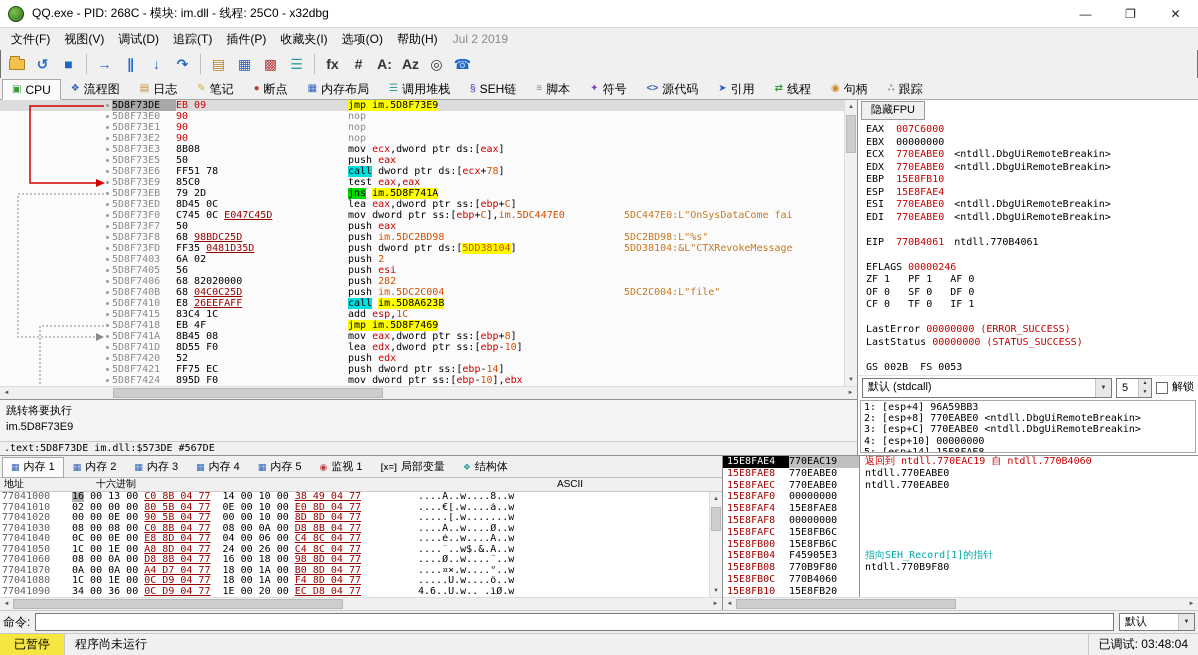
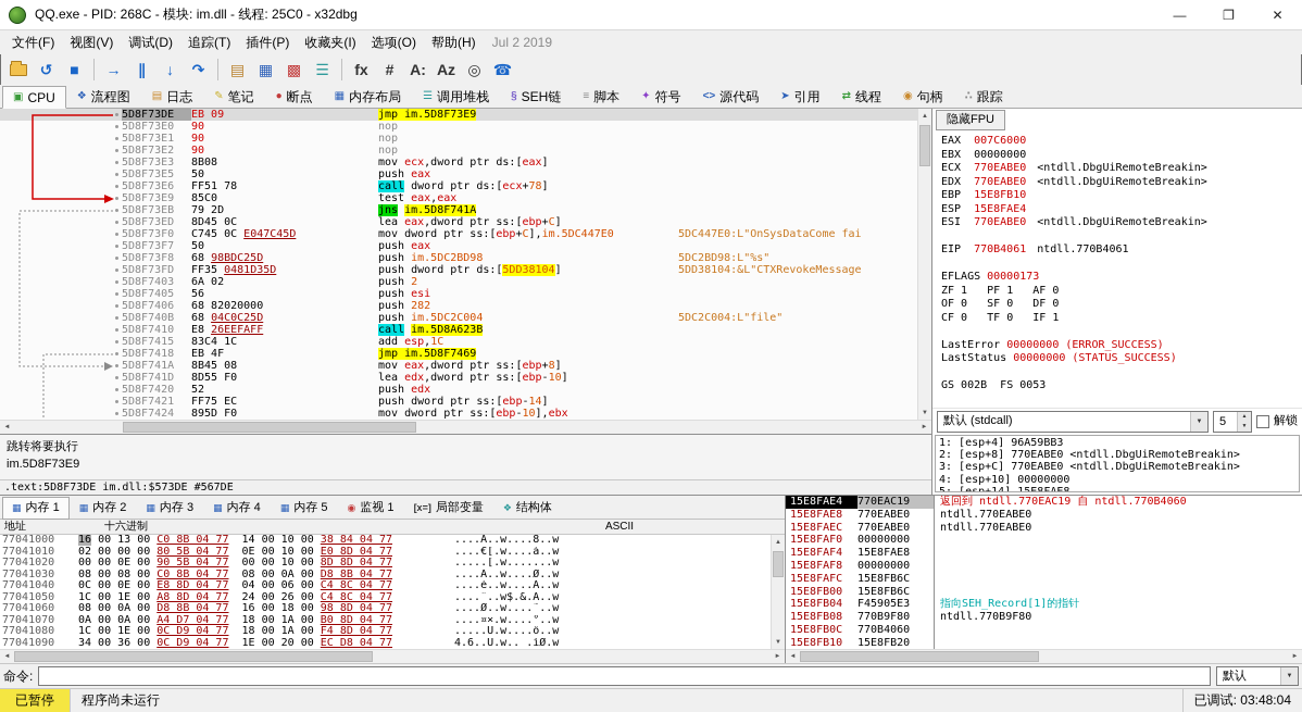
  QQ.exe - PID: 268C - 模块: im.dll - 线程: 25C0 - x32dbg
  —
  ❐
  ✕
  文件(F)
  视图(V)
  调试(D)
  追踪(T)
  插件(P)
  收藏夹(I)
  选项(O)
  帮助(H)
  Jul 2 2019
  ↺
  ■
  →
  ∥
  ↓
  ↷
  ▤
  ▦
  ▩
  ☰
  fx
  #
  A:
  Az
  ◎
  ☎
  ▣
  CPU
  ❖
  流程图
  ▤
  日志
  ✎
  笔记
  ●
  断点
  ▦
  内存布局
  ☰
  调用堆栈
  §
  SEH链
  ≡
  脚本
  ✦
  符号
  <>
  源代码
  ➤
  引用
  ⇄
  线程
  ◉
  句柄
  ∴
  跟踪
  5D8F73DE
  EB 09
  jmp im.5D8F73E9
  5D8F73E0
  90
  nop
  5D8F73E1
  90
  nop
  5D8F73E2
  90
  nop
  5D8F73E3
  8B08
  mov ecx,dword ptr ds:[eax]
  5D8F73E5
  50
  push eax
  5D8F73E6
  FF51 78
  call dword ptr ds:[ecx+78]
  5D8F73E9
  85C0
  test eax,eax
  5D8F73EB
  79 2D
  jns im.5D8F741A
  5D8F73ED
  8D45 0C
  lea eax,dword ptr ss:[ebp+C]
  5D8F73F0
  C745 0C E047C45D
  mov dword ptr ss:[ebp+C],im.5DC447E0
  5DC447E0:L"OnSysDataCome fai
  5D8F73F7
  50
  push eax
  5D8F73F8
  68 98BDC25D
  push im.5DC2BD98
  5DC2BD98:L"%s"
  5D8F73FD
  FF35 0481D35D
  push dword ptr ds:[5DD38104]
  5DD38104:&L"CTXRevokeMessage
  5D8F7403
  6A 02
  push 2
  5D8F7405
  56
  push esi
  5D8F7406
  68 82020000
  push 282
  5D8F740B
  68 04C0C25D
  push im.5DC2C004
  5DC2C004:L"file"
  5D8F7410
  E8 26EEFAFF
  call im.5D8A623B
  5D8F7415
  83C4 1C
  add esp,1C
  5D8F7418
  EB 4F
  jmp im.5D8F7469
  5D8F741A
  8B45 08
  mov eax,dword ptr ss:[ebp+8]
  5D8F741D
  8D55 F0
  lea edx,dword ptr ss:[ebp-10]
  5D8F7420
  52
  push edx
  5D8F7421
  FF75 EC
  push dword ptr ss:[ebp-14]
  5D8F7424
  895D F0
  mov dword ptr ss:[ebp-10],ebx
  跳转将要执行
  im.5D8F73E9
  .text:5D8F73DE im.dll:$573DE #567DE
  隐藏FPU
  EAX 007C6000
  EBX 00000000
  ECX 770EABE0 <ntdll.DbgUiRemoteBreakin>
  EDX 770EABE0 <ntdll.DbgUiRemoteBreakin>
  EBP 15E8FB10
  ESP 15E8FAE4
  ESI 770EABE0 <ntdll.DbgUiRemoteBreakin>
- EDI 770EABE0 <ntdll.DbgUiRemoteBreakin>
  EIP 770B4061 ntdll.770B4061
- EFLAGS 00000246
+ EFLAGS 00000173
  ZF 1 PF 1 AF 0
  OF 0 SF 0 DF 0
  CF 0 TF 0 IF 1
  LastError 00000000 (ERROR_SUCCESS)
  LastStatus 00000000 (STATUS_SUCCESS)
  GS 002B FS 0053
  默认 (stdcall)
  5
  解锁
  1: [esp+4] 96A59BB3
  2: [esp+8] 770EABE0 <ntdll.DbgUiRemoteBreakin>
  3: [esp+C] 770EABE0 <ntdll.DbgUiRemoteBreakin>
  4: [esp+10] 00000000
  ▦
  内存 1
  ▦
  内存 2
  ▦
  内存 3
  ▦
  内存 4
  ▦
  内存 5
  ◉
  监视 1
  [x=]
  局部变量
  ❖
  结构体
  地址
  十六进制
  ASCII
  77041000
- 16 00 13 00 C0 8B 04 77 14 00 10 00 38 49 04 77
+ 16 00 13 00 C0 8B 04 77 14 00 10 00 38 84 04 77
  ....À..w....8..w
  77041010
  02 00 00 00 80 5B 04 77 0E 00 10 00 E0 8D 04 77
  ....€[.w....à..w
  77041020
  00 00 0E 00 90 5B 04 77 00 00 10 00 8D 8D 04 77
  .....[.w.......w
  77041030
  08 00 08 00 C0 8B 04 77 08 00 0A 00 D8 8B 04 77
  ....À..w....Ø..w
  77041040
  0C 00 0E 00 E8 8D 04 77 04 00 06 00 C4 8C 04 77
  ....è..w....Ä..w
  77041050
  1C 00 1E 00 A8 8D 04 77 24 00 26 00 C4 8C 04 77
  ....¨..w$.&.Ä..w
  77041060
  08 00 0A 00 D8 8B 04 77 16 00 18 00 98 8D 04 77
  ....Ø..w....˜..w
  77041070
  0A 00 0A 00 A4 D7 04 77 18 00 1A 00 B0 8D 04 77
  ....¤×.w....°..w
  77041080
  1C 00 1E 00 0C D9 04 77 18 00 1A 00 F4 8D 04 77
  .....Ù.w....ô..w
  77041090
  34 00 36 00 0C D9 04 77 1E 00 20 00 EC D8 04 77
  4.6..Ù.w.. .ìØ.w
  15E8FAE4
  770EAC19
  返回到 ntdll.770EAC19 自 ntdll.770B4060
  15E8FAE8
  770EABE0
  ntdll.770EABE0
  15E8FAEC
  770EABE0
  ntdll.770EABE0
  15E8FAF0
  00000000
  15E8FAF4
  15E8FAE8
  15E8FAF8
  00000000
  15E8FAFC
  15E8FB6C
  15E8FB00
  15E8FB6C
  15E8FB04
  F45905E3
  指向SEH_Record[1]的指针
  15E8FB08
  770B9F80
  ntdll.770B9F80
  15E8FB0C
  770B4060
  15E8FB10
  15E8FB20
  命令:
  默认
  已暂停
  程序尚未运行
  已调试: 03:48:04
